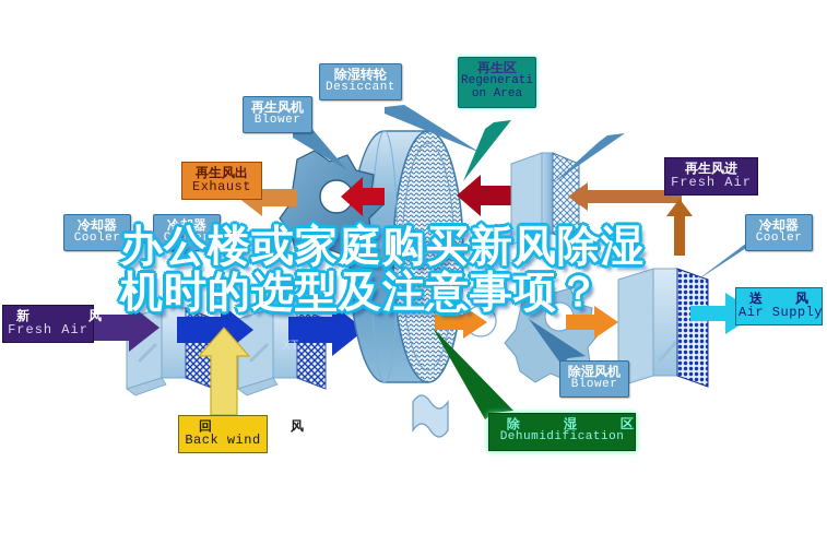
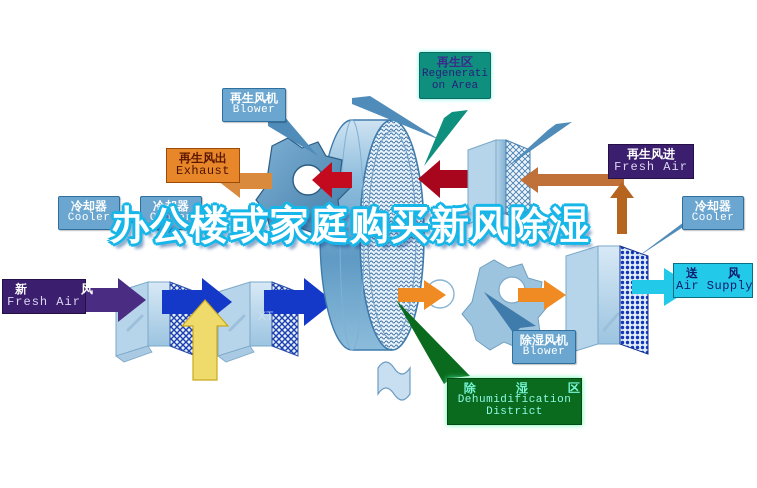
  XT
- 除湿转轮
- Desiccant
  再生风机
  Blower
  再生区
  Regenerati
  on Area
  再生风出
  Exhaust
  冷却器
  Cooler
  冷却器
  Cooler
  再生风进
  Fresh Air
  冷却器
  Cooler
  新 风
  Fresh Air
  送 风
  Air Supply
- 回 风
- Back wind
  除湿风机
  Blower
  除 湿 区
  Dehumidification
+ District
  办公楼或家庭购买新风除湿
- 机时的选型及注意事项？
